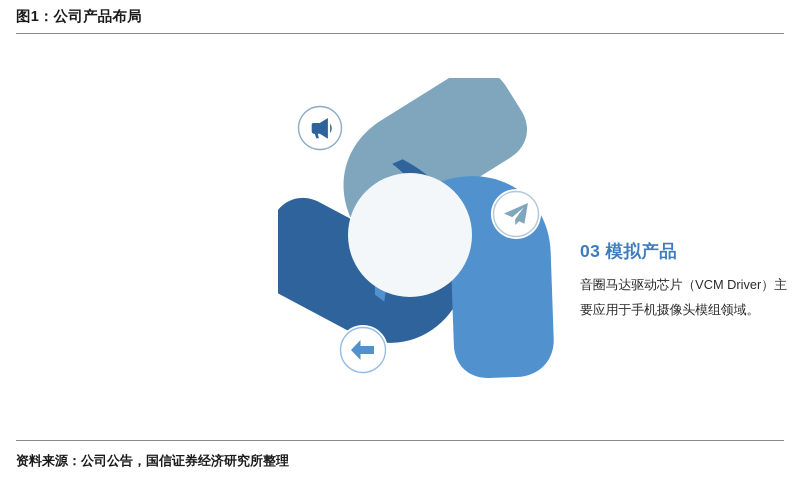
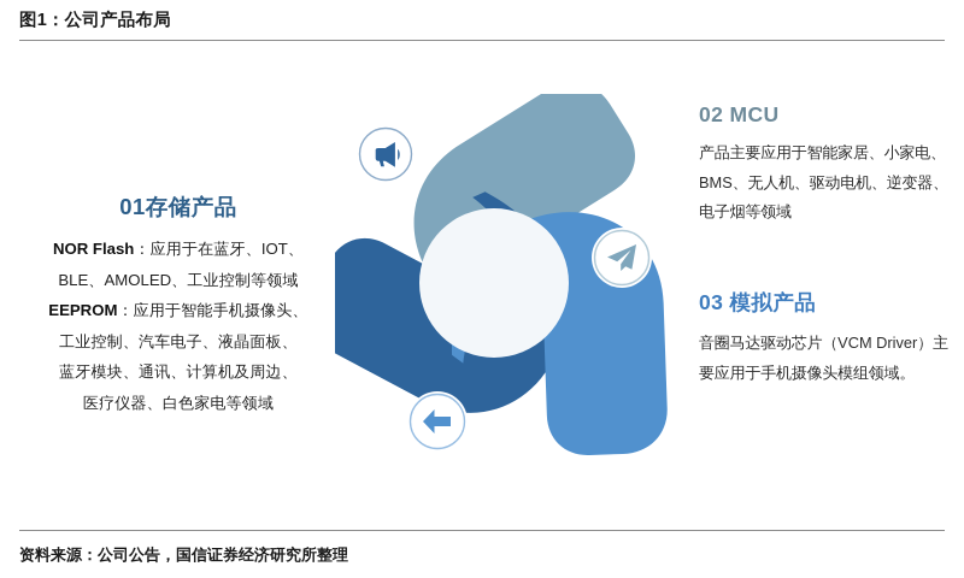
  图1：公司产品布局
+ 01存储产品
+ NOR Flash：应用于在蓝牙、IOT、
+ BLE、AMOLED、工业控制等领域
+ EEPROM：应用于智能手机摄像头、
+ 工业控制、汽车电子、液晶面板、
+ 蓝牙模块、通讯、计算机及周边、
+ 医疗仪器、白色家电等领域
+ 02 MCU
+ 产品主要应用于智能家居、小家电、BMS、无人机、驱动电机、逆变器、电子烟等领域
  03 模拟产品
  音圈马达驱动芯片（VCM Driver）主要应用于手机摄像头模组领域。
  资料来源：公司公告，国信证券经济研究所整理
